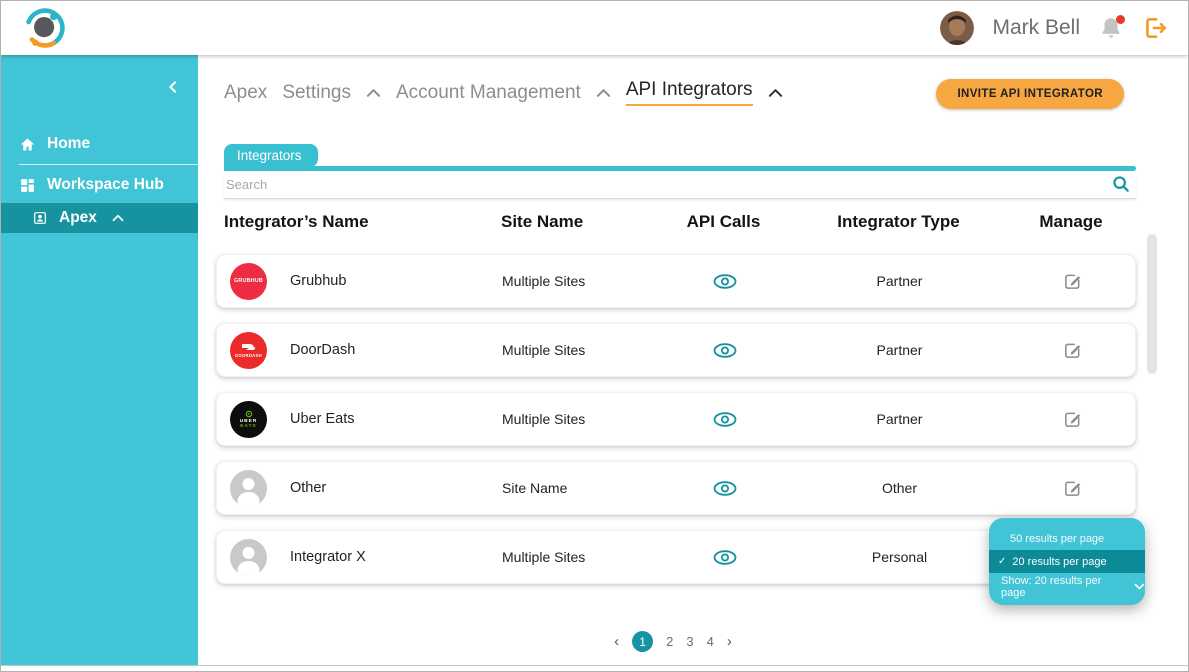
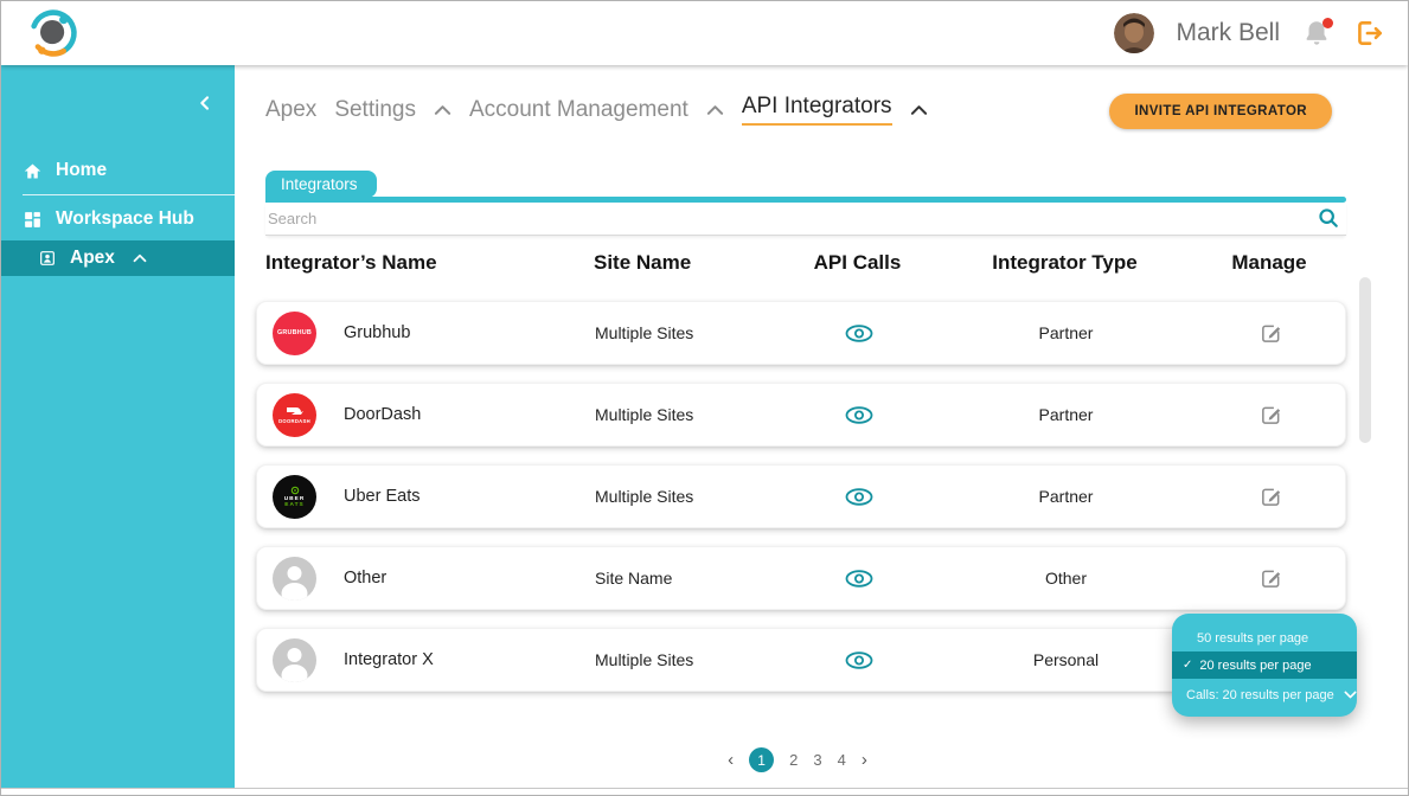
  Mark Bell
  Home
  Workspace Hub
  Apex
  Apex
  Settings
  Account Management
  API Integrators
  INVITE API INTEGRATOR
  Integrators
  Search
  Integrator’s Name
  Site Name
  API Calls
  Integrator Type
  Manage
  Grubhub
  Multiple Sites
  Partner
  DoorDash
  Multiple Sites
  Partner
  Uber Eats
  Multiple Sites
  Partner
  Other
  Site Name
  Other
  Integrator X
  Multiple Sites
  Personal
  ‹
  1
  2
  3
  4
  ›
  50 results per page
  ✓
  20 results per page
- Show: 20 results per page
+ Calls: 20 results per page
